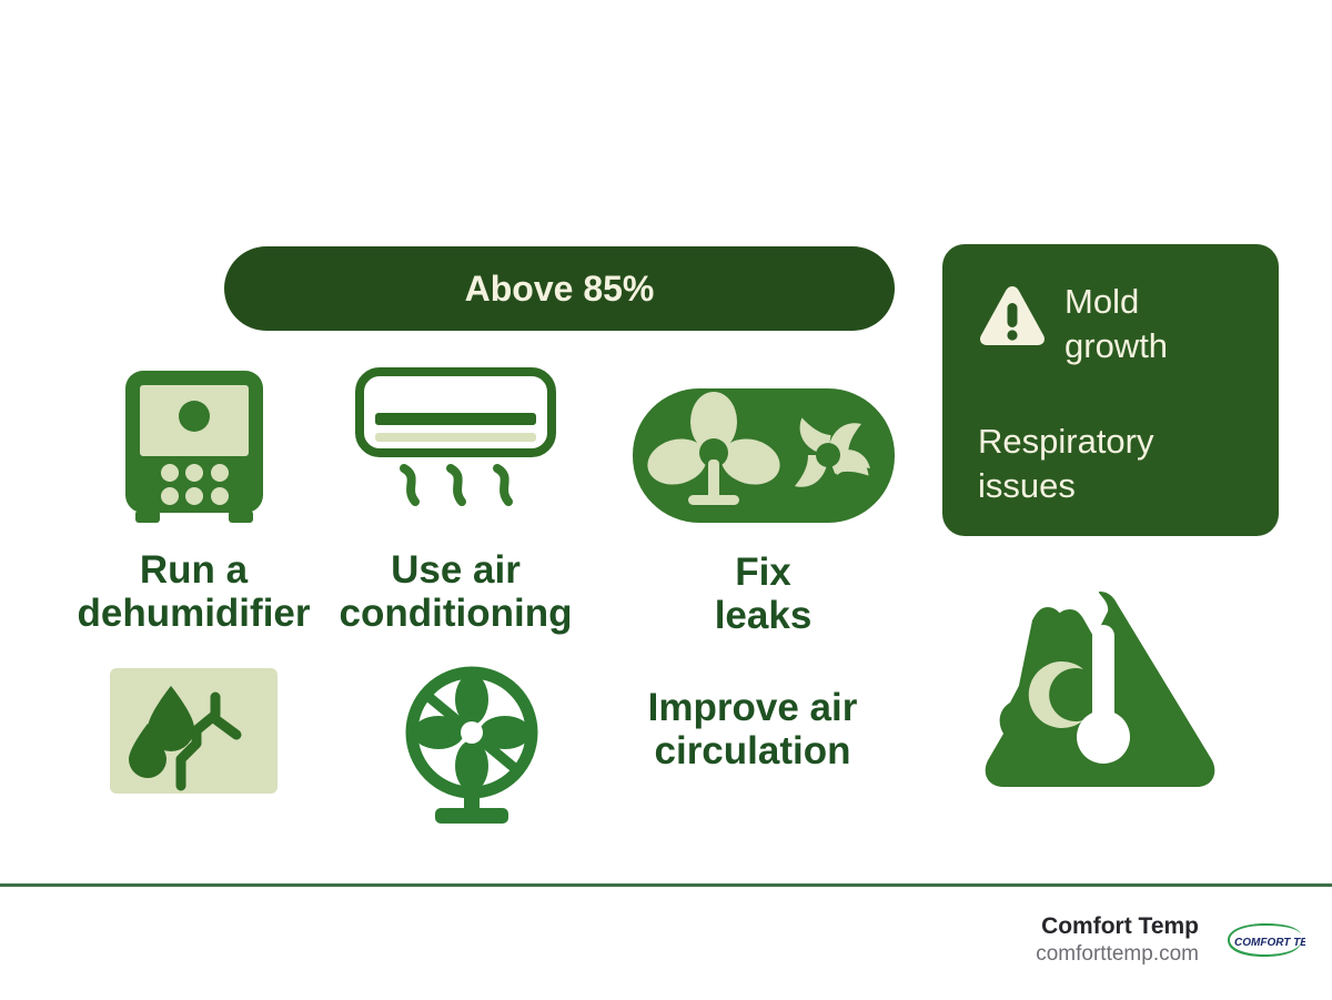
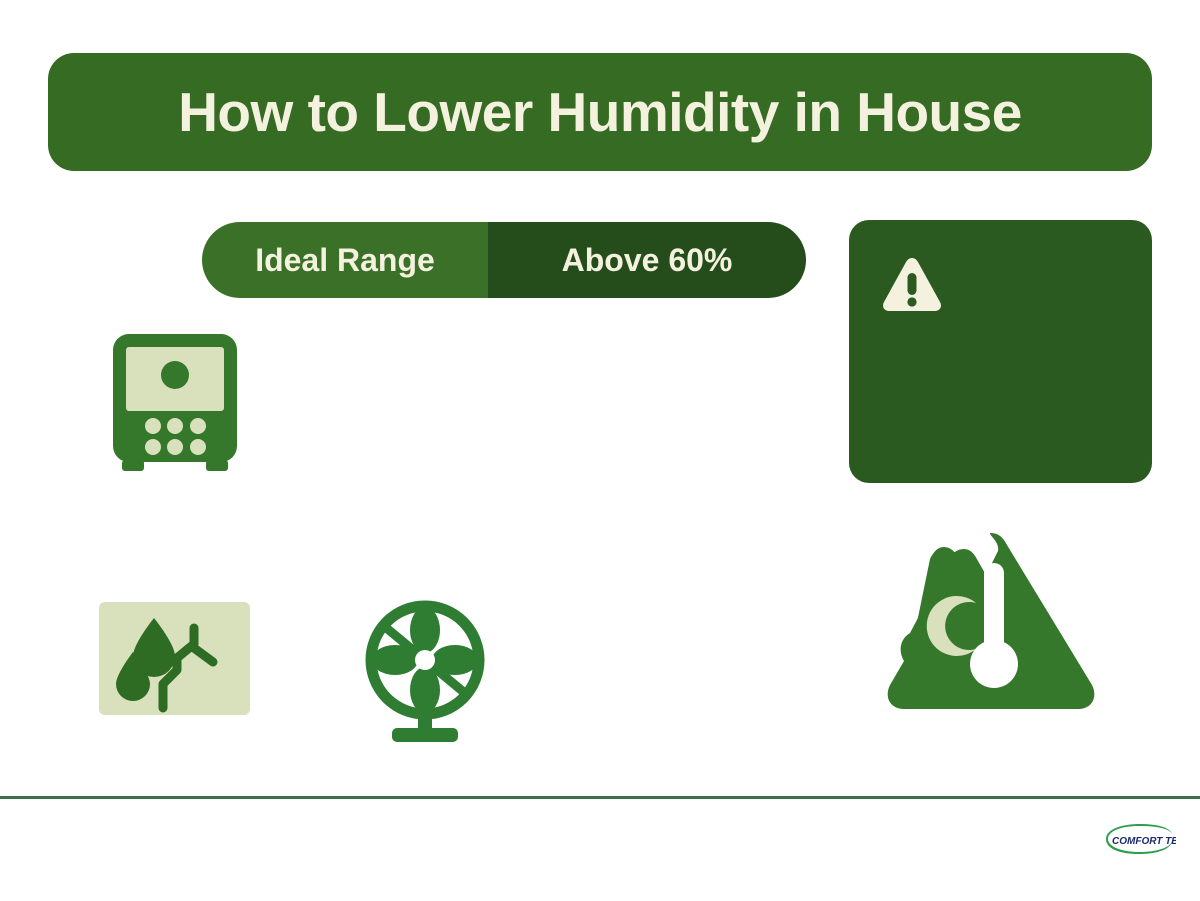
+ How to Lower Humidity in House
+ Ideal Range
- Above 85%
+ Above 60%
- Mold
- growth
- Respiratory
- issues
- Run a
- dehumidifier
- Use air
- conditioning
- Fix
- leaks
- Improve air
- circulation
- Comfort Temp
- comforttemp.com
  COMFORT TE
